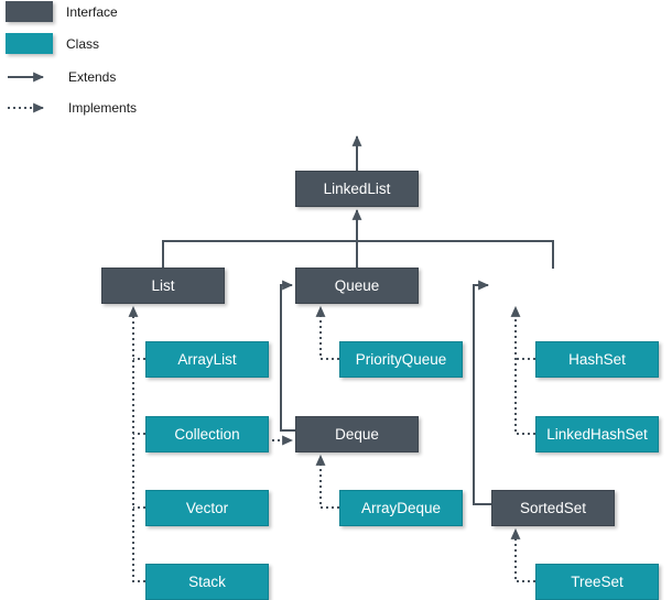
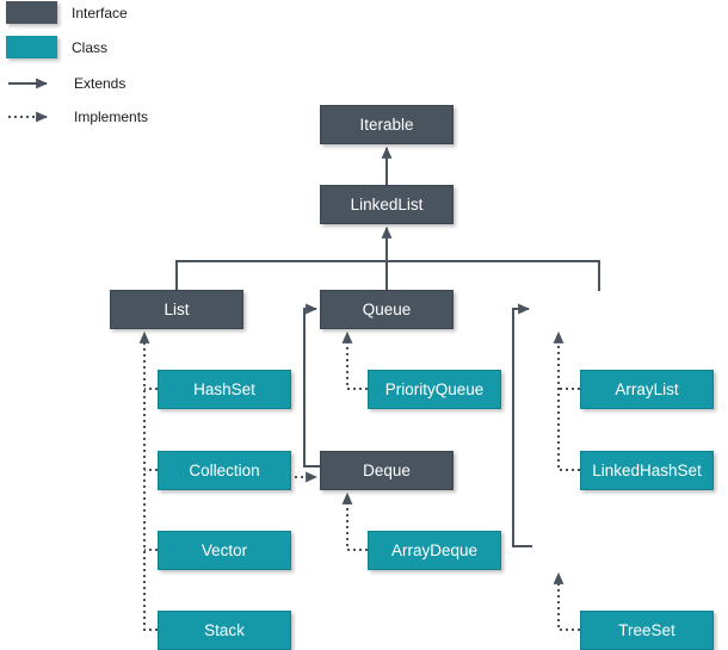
+ Iterable
  LinkedList
  List
  Queue
- ArrayList
+ HashSet
  PriorityQueue
- HashSet
+ ArrayList
  Collection
  Deque
  LinkedHashSet
  Vector
  ArrayDeque
- SortedSet
  Stack
  TreeSet
  Interface
  Class
  Extends
  Implements
